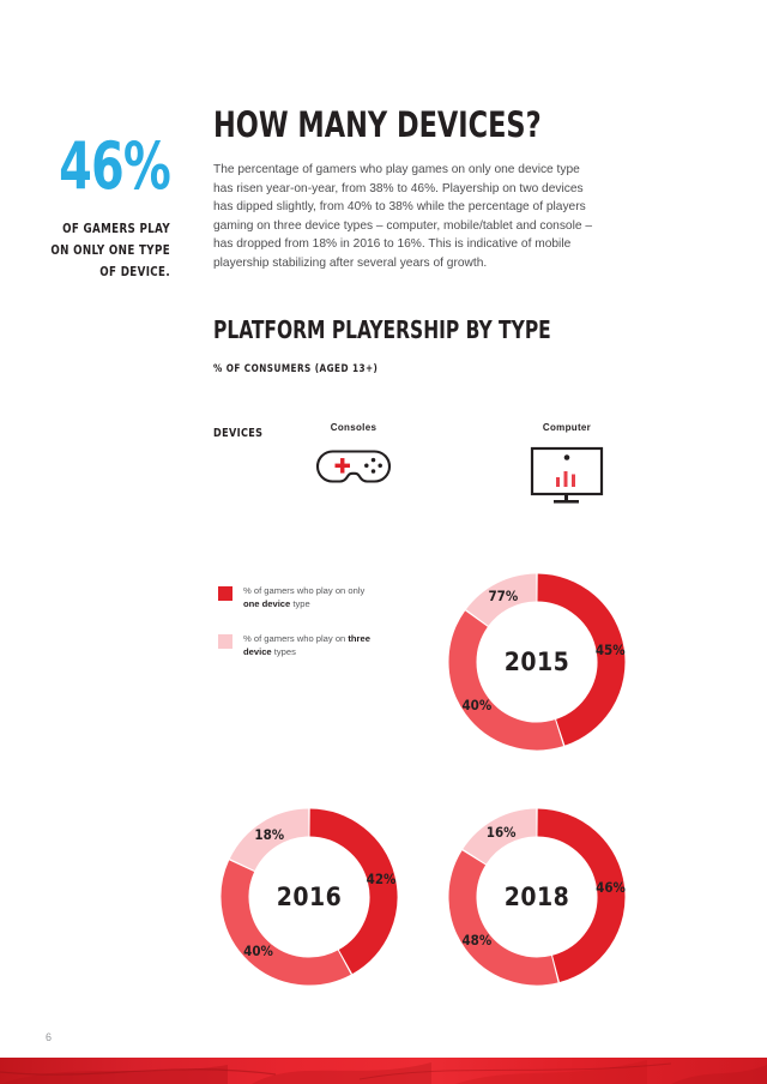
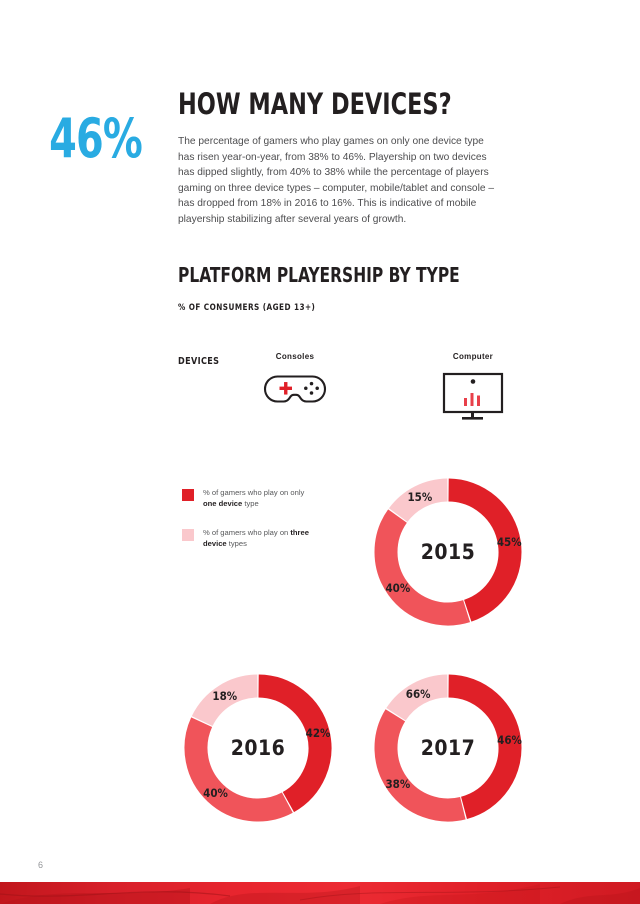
  46%
- OF GAMERS PLAY
- ON ONLY ONE TYPE
- OF DEVICE.
  HOW MANY DEVICES?
  The percentage of gamers who play games on only one device type has risen year-on-year, from 38% to 46%. Playership on two devices has dipped slightly, from 40% to 38% while the percentage of players gaming on three device types – computer, mobile/tablet and console – has dropped from 18% in 2016 to 16%. This is indicative of mobile playership stabilizing after several years of growth.
  PLATFORM PLAYERSHIP BY TYPE
  % OF CONSUMERS (AGED 13+)
  DEVICES
  Consoles
  Computer
  % of gamers who play on only one device type
  % of gamers who play on three device types
  2015
  45%
  40%
- 77%
+ 15%
  2016
  42%
  40%
  18%
- 2018
+ 2017
  46%
- 48%
+ 38%
- 16%
+ 66%
  6
